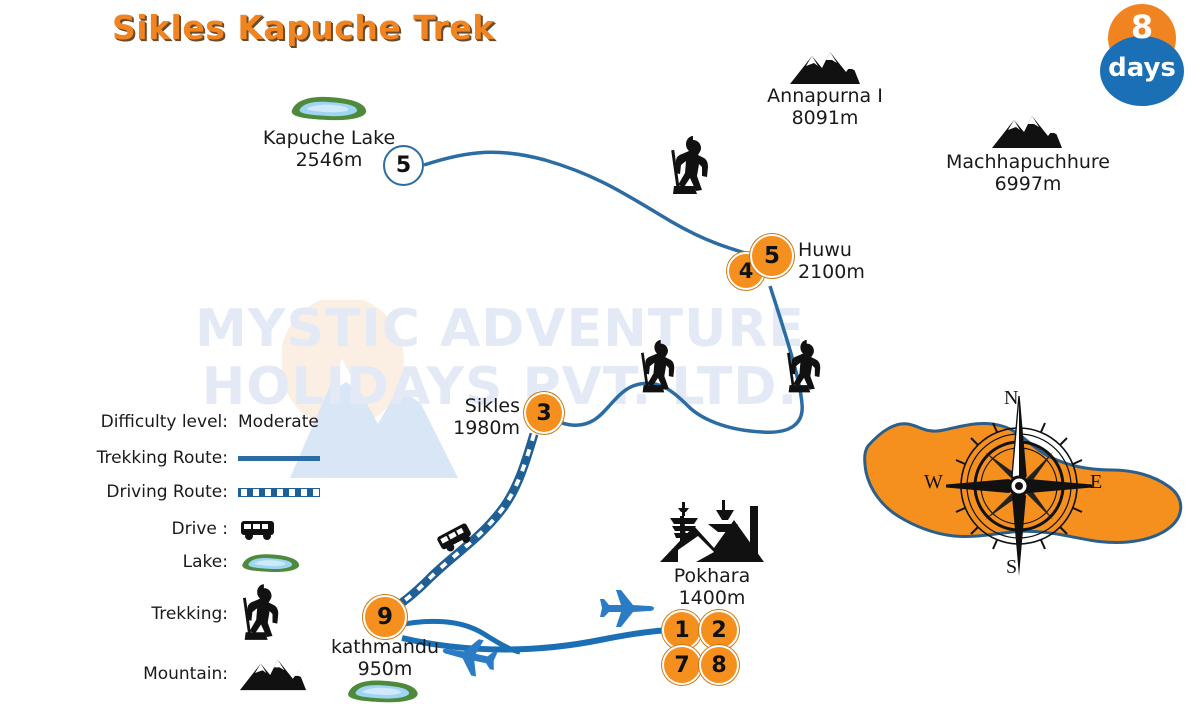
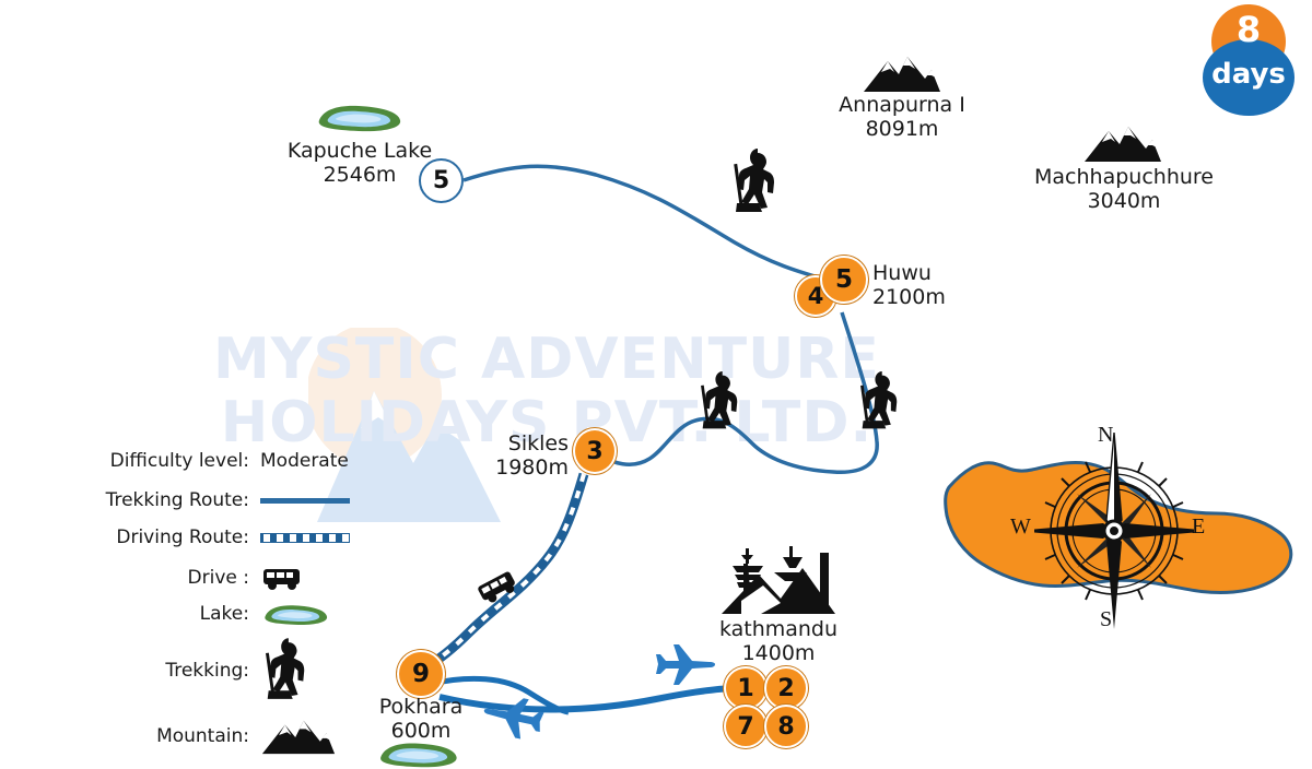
  MYSTIC ADVENTURE
  HOLIDAYS PVT. LTD.
  Annapurna I
  8091m
  Machhapuchhure
- 6997m
+ 3040m
  Kapuche Lake
  2546m
  5
  4
  5
  Huwu
  2100m
  Sikles
  1980m
  3
- Pokhara
+ kathmandu
  1400m
  1
  2
  7
  8
  9
- kathmandu
+ Pokhara
- 950m
+ 600m
  N
  S
  W
  E
  Difficulty level:
  Moderate
  Trekking Route:
  Driving Route:
  Drive :
  Lake:
  Trekking:
  Mountain:
- Sikles Kapuche Trek
  8
  days
